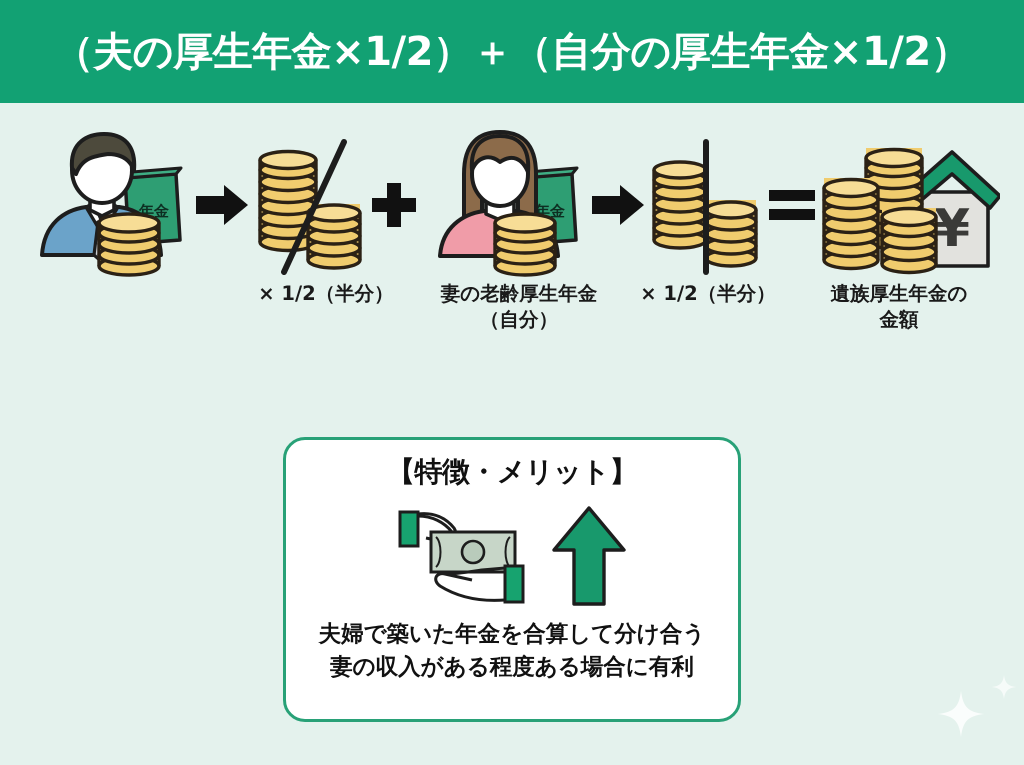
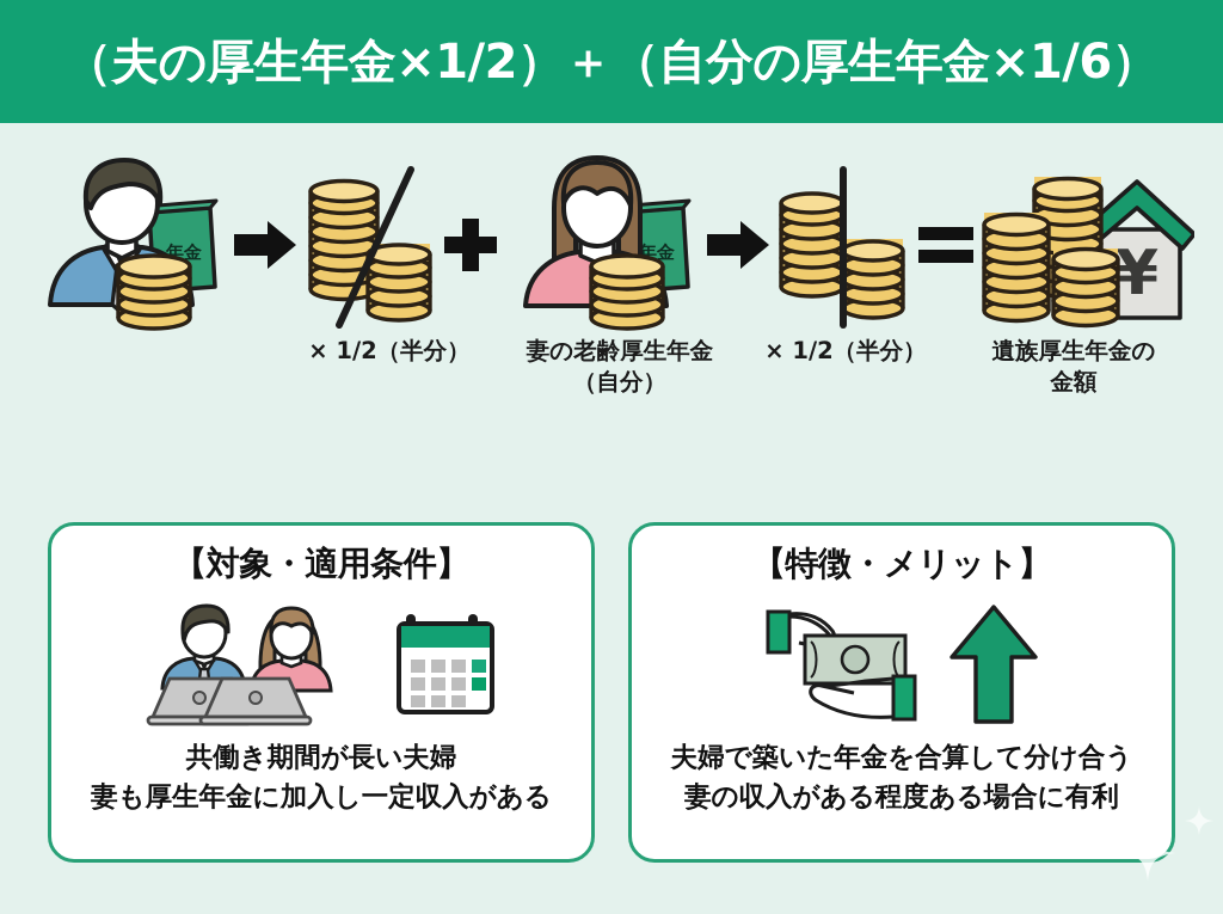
- （夫の厚生年金×1/2）＋（自分の厚生年金×1/2）
+ （夫の厚生年金×1/2）＋（自分の厚生年金×1/6）
  年金
  年金
  ¥
  × 1/2（半分）
  妻の老齢厚生年金
  （自分）
  × 1/2（半分）
  遺族厚生年金の
  金額
+ 【対象・適用条件】
+ 共働き期間が長い夫婦
+ 妻も厚生年金に加入し一定収入がある
  【特徴・メリット】
  夫婦で築いた年金を合算して分け合う
  妻の収入がある程度ある場合に有利
